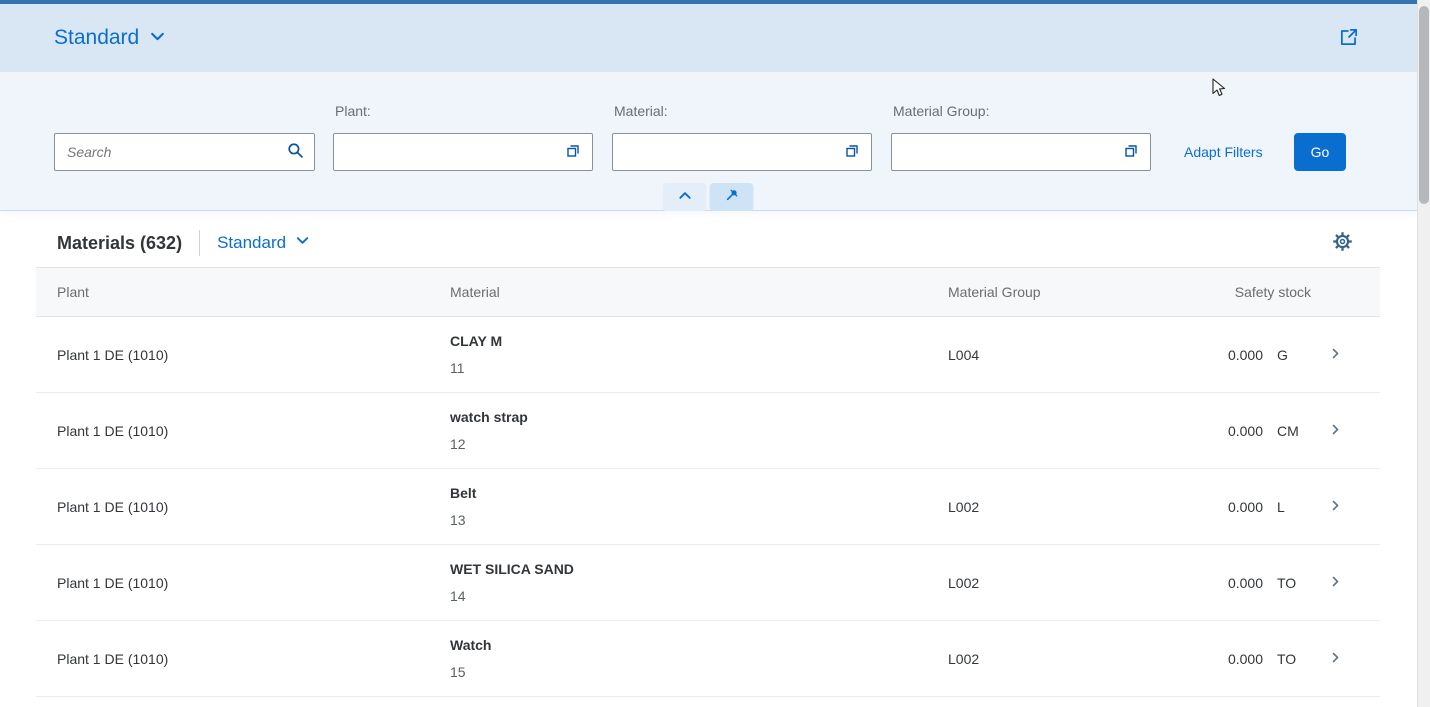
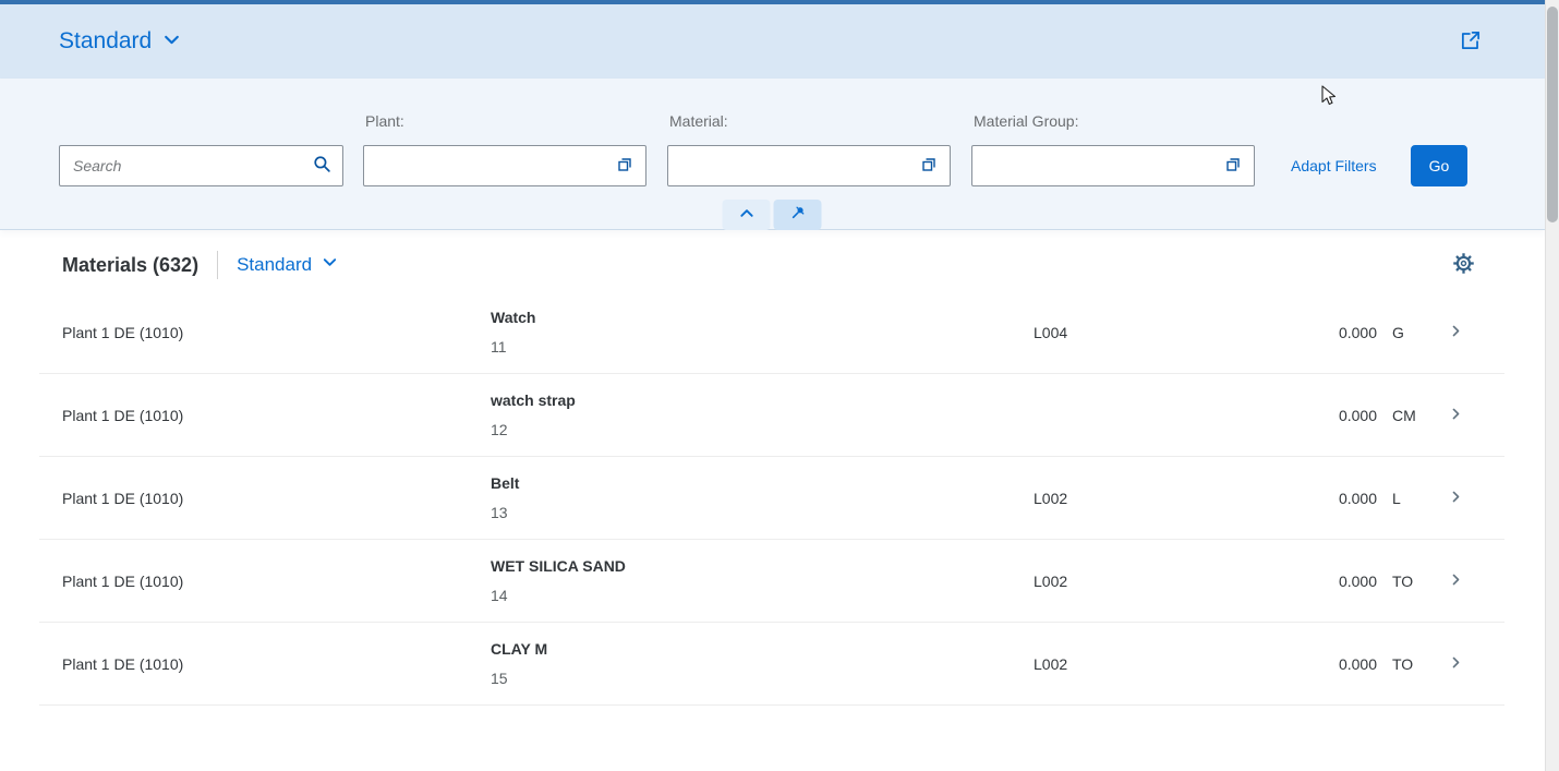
  Standard
  Search
  Plant:
  Material:
  Material Group:
  Adapt Filters
  Go
  Materials (632)
  Standard
- Plant
- Material
- Material Group
- Safety stock
  Plant 1 DE (1010)
- CLAY M
+ Watch
  11
  L004
  0.000
  G
  Plant 1 DE (1010)
  watch strap
  12
  0.000
  CM
  Plant 1 DE (1010)
  Belt
  13
  L002
  0.000
  L
  Plant 1 DE (1010)
  WET SILICA SAND
  14
  L002
  0.000
  TO
  Plant 1 DE (1010)
- Watch
+ CLAY M
  15
  L002
  0.000
  TO
